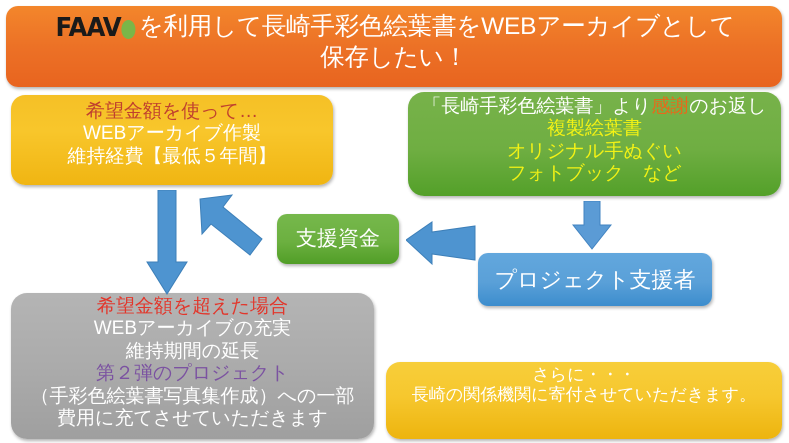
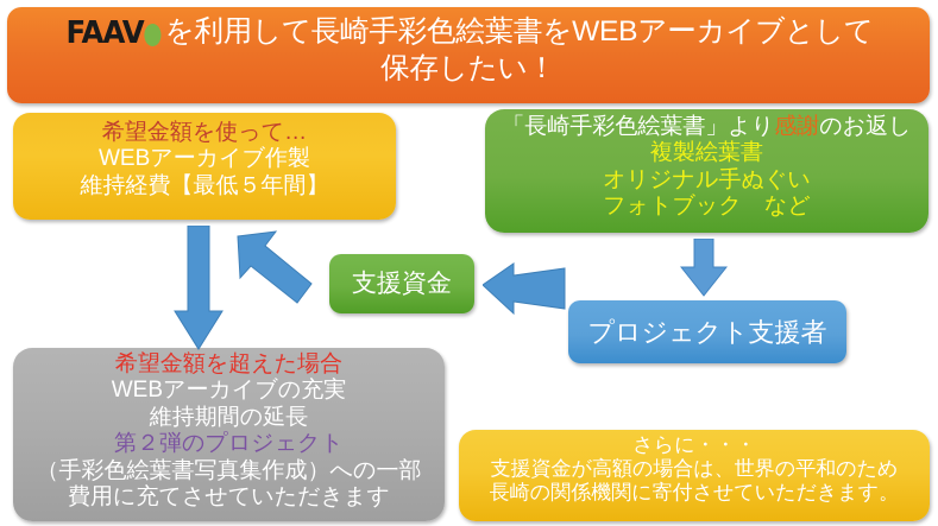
  FAAV を利用して長崎手彩色絵葉書をWEBアーカイブとして
  保存したい！
  希望金額を使って…
  WEBアーカイブ作製
  維持経費【最低５年間】
  「長崎手彩色絵葉書」より感謝のお返し
  複製絵葉書
  オリジナル手ぬぐい
  フォトブック など
  支援資金
  プロジェクト支援者
  希望金額を超えた場合
  WEBアーカイブの充実
  維持期間の延長
  第２弾のプロジェクト
  （手彩色絵葉書写真集作成）への一部
  費用に充てさせていただきます
  さらに・・・
+ 支援資金が高額の場合は、世界の平和のため
  長崎の関係機関に寄付させていただきます。
